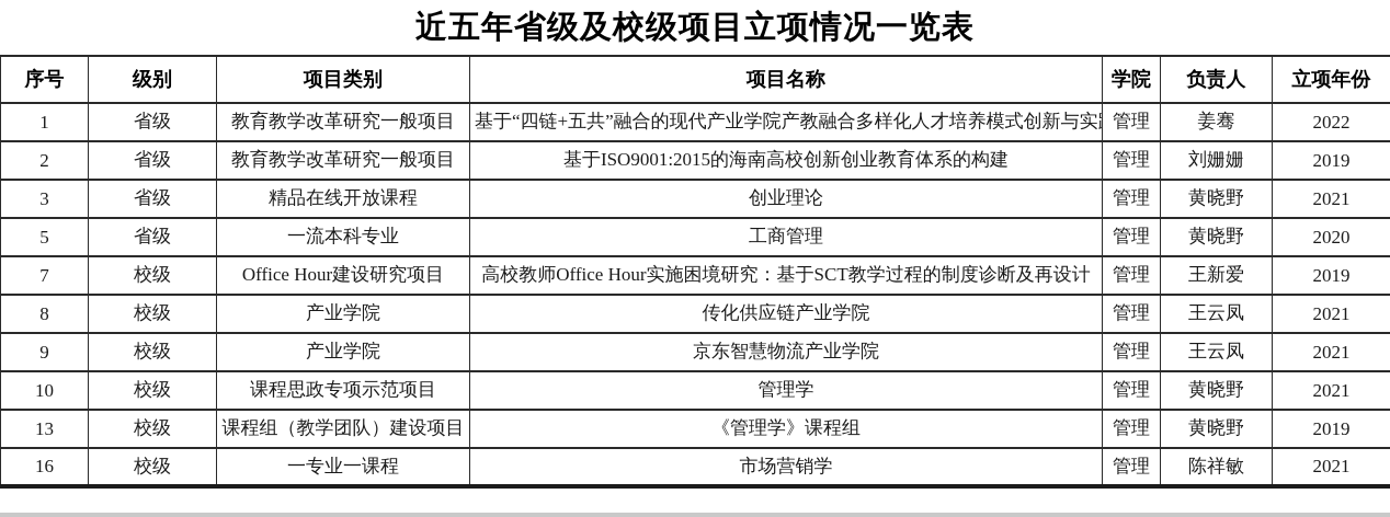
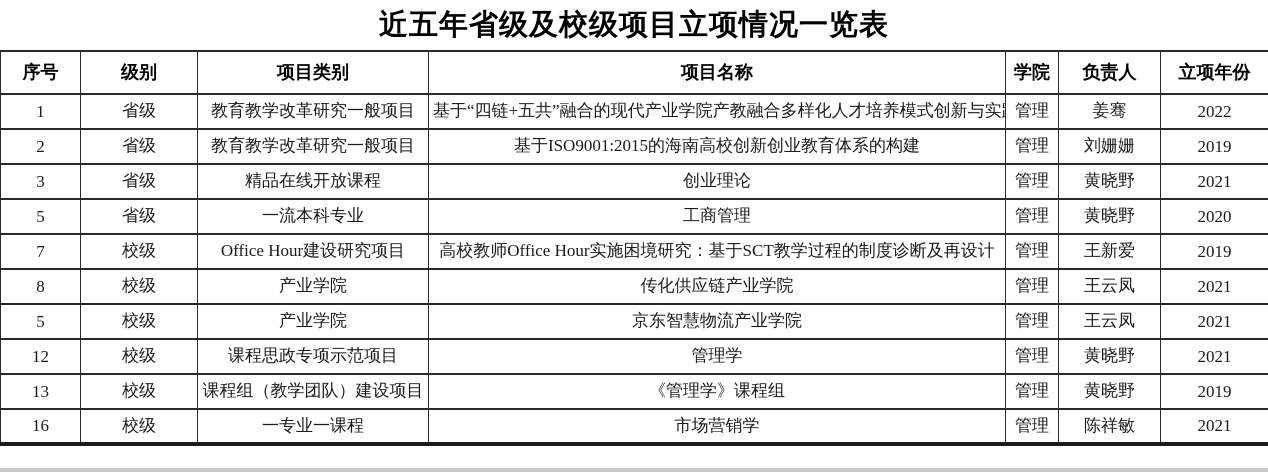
  近五年省级及校级项目立项情况一览表
  序号	级别	项目类别	项目名称	学院	负责人	立项年份
  1	省级	教育教学改革研究一般项目	基于“四链+五共”融合的现代产业学院产教融合多样化人才培养模式创新与实	管理	姜骞	2022
  2	省级	教育教学改革研究一般项目	基于ISO9001:2015的海南高校创新创业教育体系的构建	管理	刘姗姗	2019
  3	省级	精品在线开放课程	创业理论	管理	黄晓野	2021
  5	省级	一流本科专业	工商管理	管理	黄晓野	2020
  7	校级	Office Hour建设研究项目	高校教师Office Hour实施困境研究：基于SCT教学过程的制度诊断及再设计	管理	王新爱	2019
  8	校级	产业学院	传化供应链产业学院	管理	王云凤	2021
- 9	校级	产业学院	京东智慧物流产业学院	管理	王云凤	2021
+ 5	校级	产业学院	京东智慧物流产业学院	管理	王云凤	2021
- 10	校级	课程思政专项示范项目	管理学	管理	黄晓野	2021
+ 12	校级	课程思政专项示范项目	管理学	管理	黄晓野	2021
  13	校级	课程组（教学团队）建设项目	《管理学》课程组	管理	黄晓野	2019
  16	校级	一专业一课程	市场营销学	管理	陈祥敏	2021
